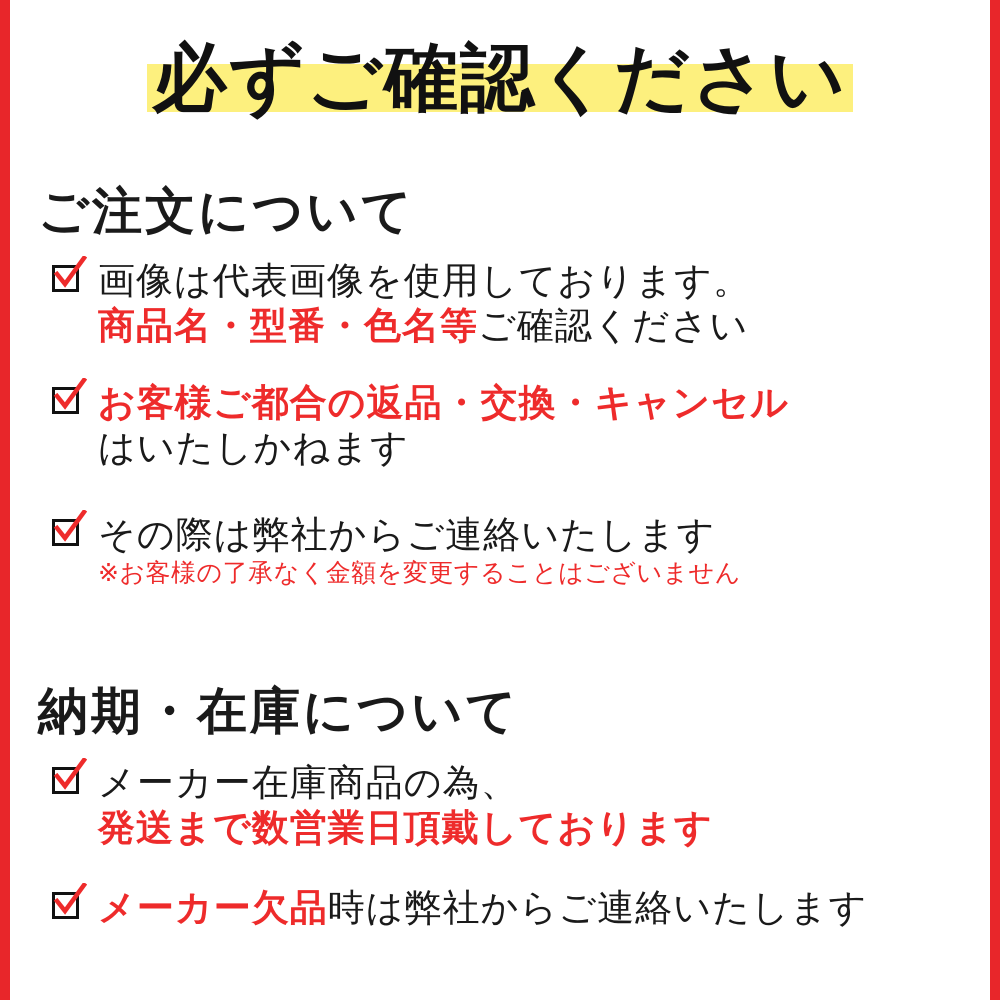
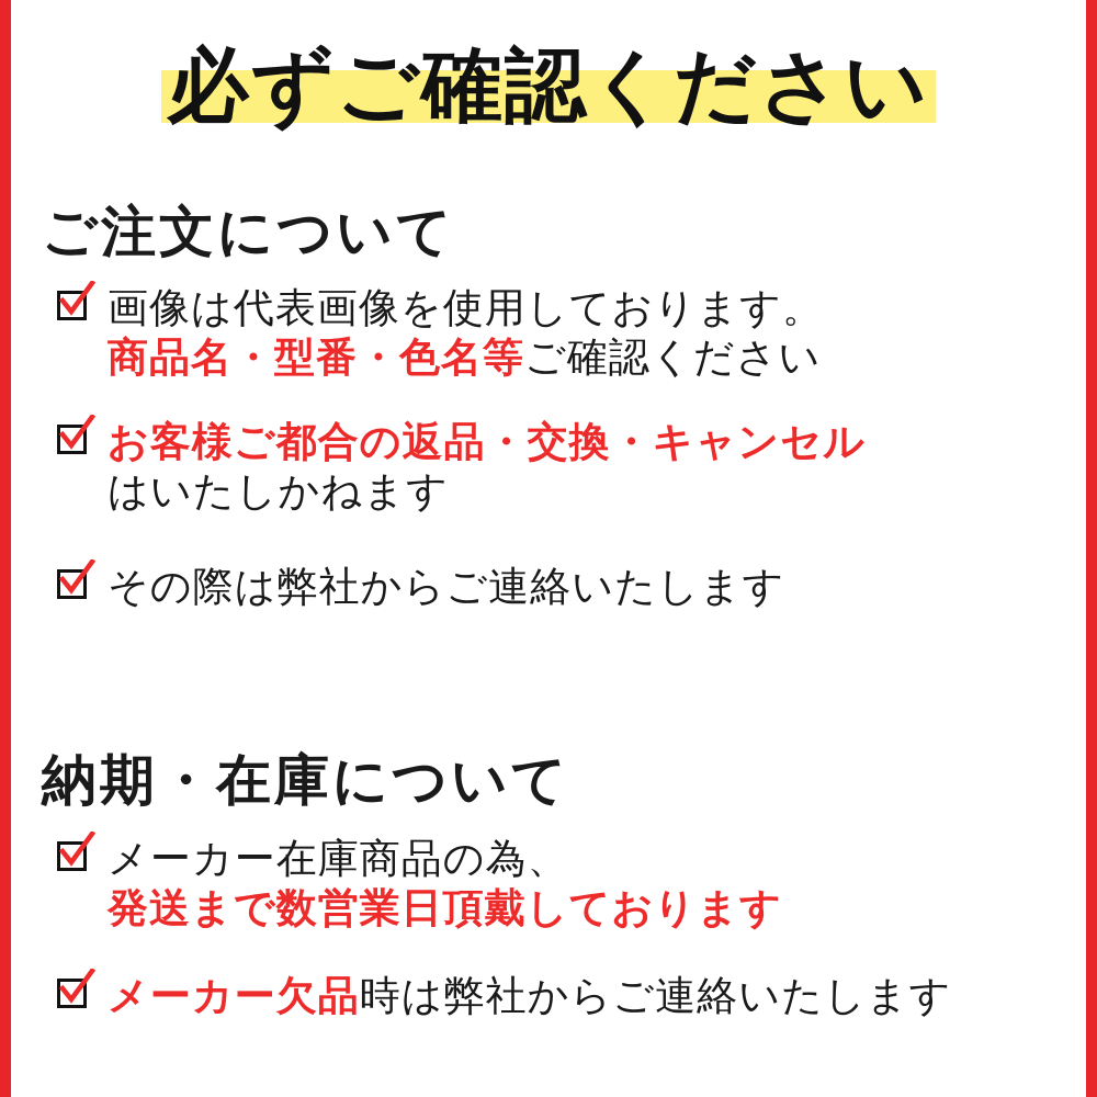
  必ずご確認ください
  ご注文について
  画像は代表画像を使用しております。
  商品名・型番・色名等ご確認ください
  お客様ご都合の返品・交換・キャンセル
  はいたしかねます
  その際は弊社からご連絡いたします
- ※お客様の了承なく金額を変更することはございません
  納期・在庫について
  メーカー在庫商品の為、
  発送まで数営業日頂戴しております
  メーカー欠品時は弊社からご連絡いたします
